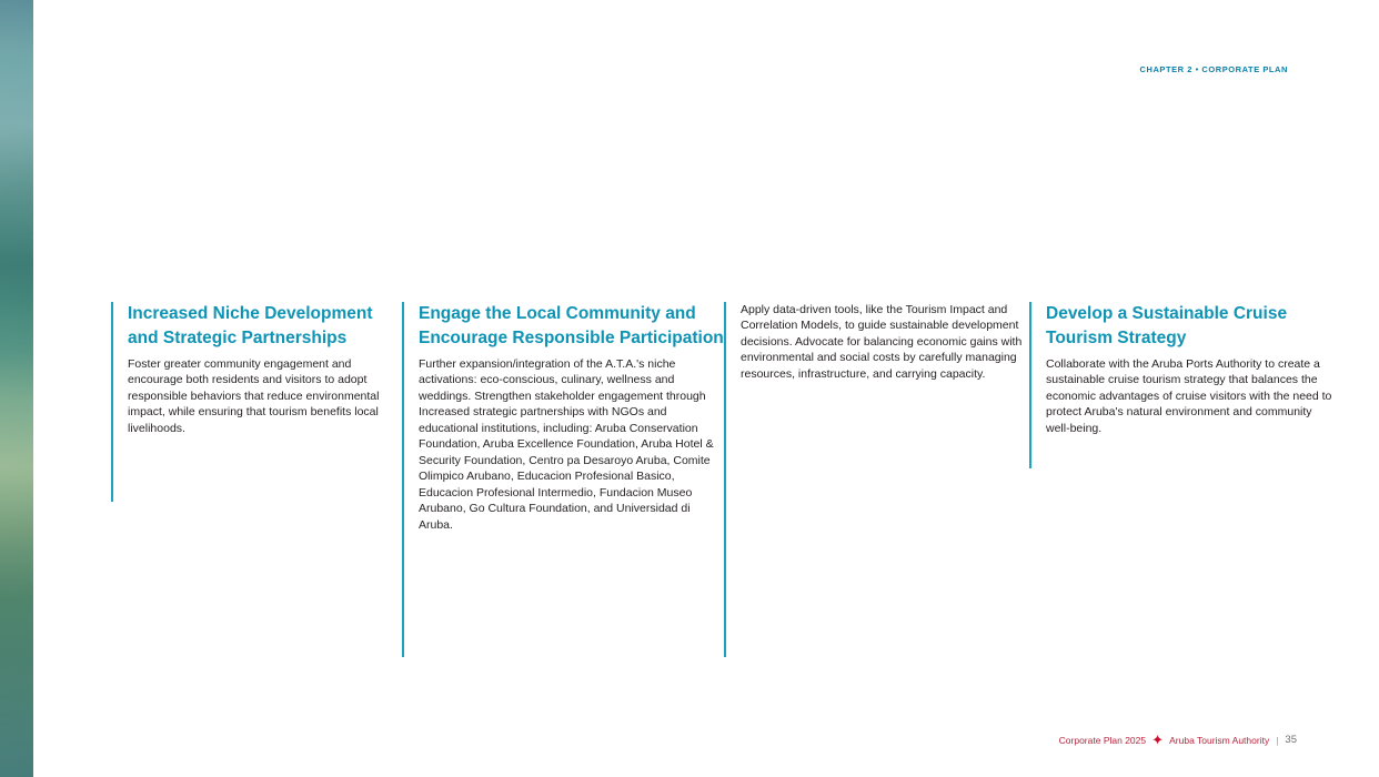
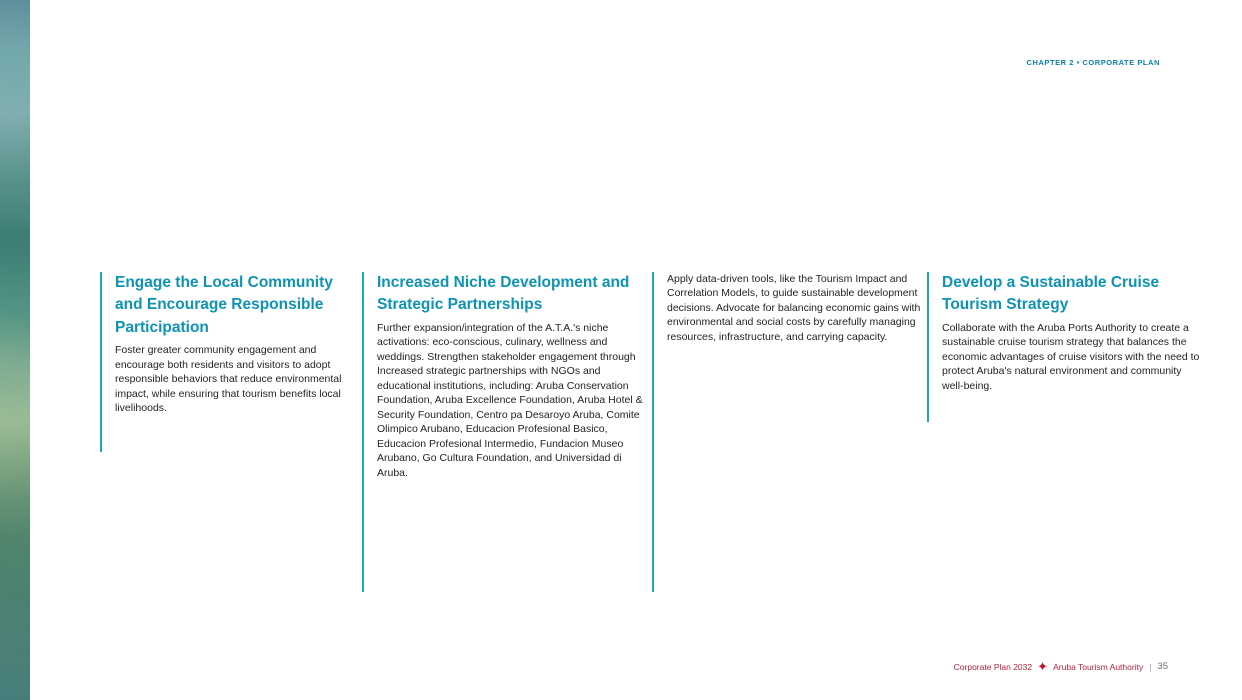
  CHAPTER 2 • CORPORATE PLAN
- Increased Niche Development and Strategic Partnerships
+ Engage the Local Community and Encourage Responsible Participation
  Foster greater community engagement and encourage both residents and visitors to adopt responsible behaviors that reduce environmental impact, while ensuring that tourism benefits local livelihoods.
- Engage the Local Community and Encourage Responsible Participation
+ Increased Niche Development and Strategic Partnerships
  Further expansion/integration of the A.T.A.'s niche activations: eco-conscious, culinary, wellness and weddings. Strengthen stakeholder engagement through Increased strategic partnerships with NGOs and educational institutions, including: Aruba Conservation Foundation, Aruba Excellence Foundation, Aruba Hotel & Security Foundation, Centro pa Desaroyo Aruba, Comite Olimpico Arubano, Educacion Profesional Basico, Educacion Profesional Intermedio, Fundacion Museo Arubano, Go Cultura Foundation, and Universidad di Aruba.
  Apply data-driven tools, like the Tourism Impact and Correlation Models, to guide sustainable development decisions. Advocate for balancing economic gains with environmental and social costs by carefully managing resources, infrastructure, and carrying capacity.
  Develop a Sustainable Cruise Tourism Strategy
  Collaborate with the Aruba Ports Authority to create a sustainable cruise tourism strategy that balances the economic advantages of cruise visitors with the need to protect Aruba's natural environment and community well-being.
- Corporate Plan 2025
+ Corporate Plan 2032
  ✦
  Aruba Tourism Authority
  |
  35
